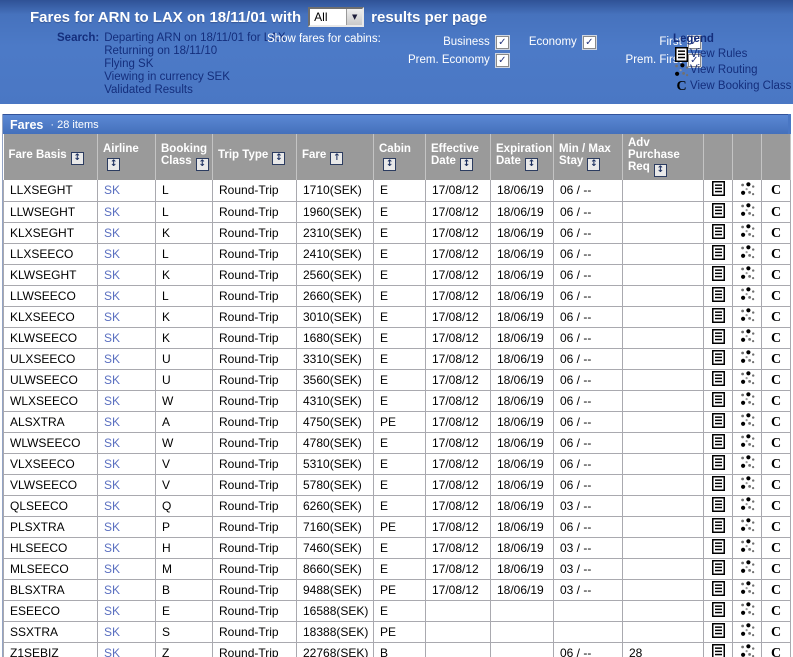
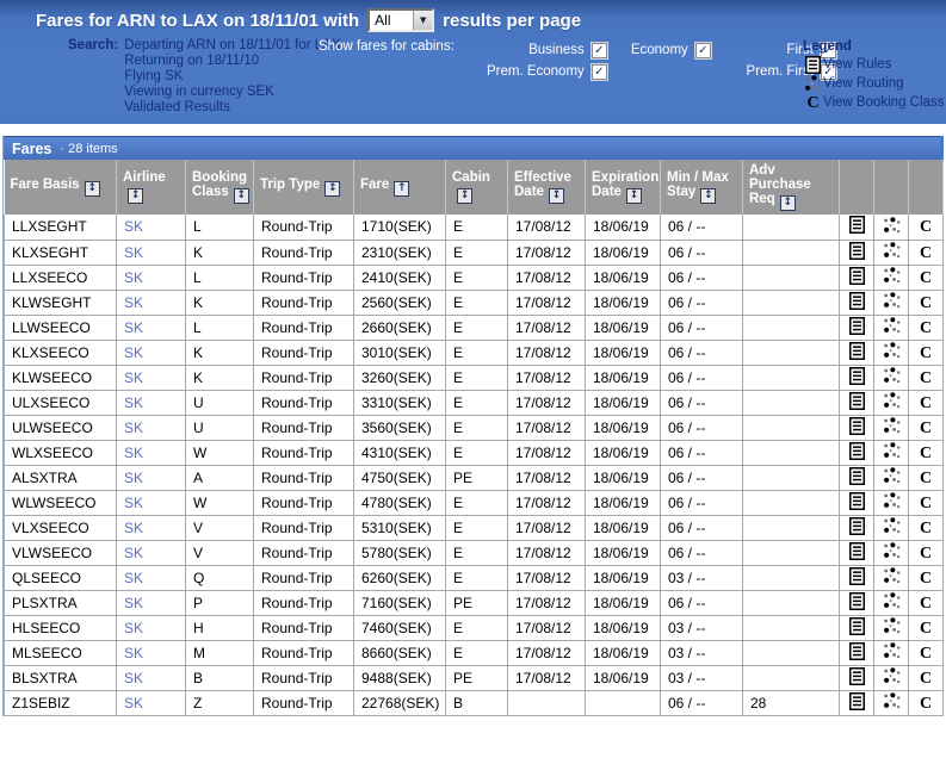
  Fares for ARN to LAX on 18/11/01 with
  All
  ▼
  results per page
  Search:
  Departing ARN on 18/11/01 for LAX
  Returning on 18/11/10
  Flying SK
  Viewing in currency SEK
  Validated Results
  Show fares for cabins:
  Business
  ✓
  Prem. Economy
  ✓
  Economy
  ✓
  First
  ✓
  Prem. Fir
  ✓
  Legend
  View Rules
  View Routing
  C
  View Booking Class
  Fares
  · 28 items
  Fare Basis ↕	Airline↕	Booking Class ↕	Trip Type ↕	Fare ↑	Cabin↕	Effective Date ↕	Expiration Date ↕	Min / Max Stay ↕	Adv Purchase Req ↕
  LLXSEGHT	SK	L	Round-Trip	1710(SEK)	E	17/08/12	18/06/19	06 / --				C
- LLWSEGHT	SK	L	Round-Trip	1960(SEK)	E	17/08/12	18/06/19	06 / --				C
  KLXSEGHT	SK	K	Round-Trip	2310(SEK)	E	17/08/12	18/06/19	06 / --				C
  LLXSEECO	SK	L	Round-Trip	2410(SEK)	E	17/08/12	18/06/19	06 / --				C
  KLWSEGHT	SK	K	Round-Trip	2560(SEK)	E	17/08/12	18/06/19	06 / --				C
  LLWSEECO	SK	L	Round-Trip	2660(SEK)	E	17/08/12	18/06/19	06 / --				C
  KLXSEECO	SK	K	Round-Trip	3010(SEK)	E	17/08/12	18/06/19	06 / --				C
- KLWSEECO	SK	K	Round-Trip	1680(SEK)	E	17/08/12	18/06/19	06 / --				C
+ KLWSEECO	SK	K	Round-Trip	3260(SEK)	E	17/08/12	18/06/19	06 / --				C
  ULXSEECO	SK	U	Round-Trip	3310(SEK)	E	17/08/12	18/06/19	06 / --				C
  ULWSEECO	SK	U	Round-Trip	3560(SEK)	E	17/08/12	18/06/19	06 / --				C
  WLXSEECO	SK	W	Round-Trip	4310(SEK)	E	17/08/12	18/06/19	06 / --				C
  ALSXTRA	SK	A	Round-Trip	4750(SEK)	PE	17/08/12	18/06/19	06 / --				C
  WLWSEECO	SK	W	Round-Trip	4780(SEK)	E	17/08/12	18/06/19	06 / --				C
  VLXSEECO	SK	V	Round-Trip	5310(SEK)	E	17/08/12	18/06/19	06 / --				C
  VLWSEECO	SK	V	Round-Trip	5780(SEK)	E	17/08/12	18/06/19	06 / --				C
  QLSEECO	SK	Q	Round-Trip	6260(SEK)	E	17/08/12	18/06/19	03 / --				C
  PLSXTRA	SK	P	Round-Trip	7160(SEK)	PE	17/08/12	18/06/19	06 / --				C
  HLSEECO	SK	H	Round-Trip	7460(SEK)	E	17/08/12	18/06/19	03 / --				C
  MLSEECO	SK	M	Round-Trip	8660(SEK)	E	17/08/12	18/06/19	03 / --				C
  BLSXTRA	SK	B	Round-Trip	9488(SEK)	PE	17/08/12	18/06/19	03 / --				C
- ESEECO	SK	E	Round-Trip	16588(SEK)	E							C
- SSXTRA	SK	S	Round-Trip	18388(SEK)	PE							C
  Z1SEBIZ	SK	Z	Round-Trip	22768(SEK)	B			06 / --	28			C
